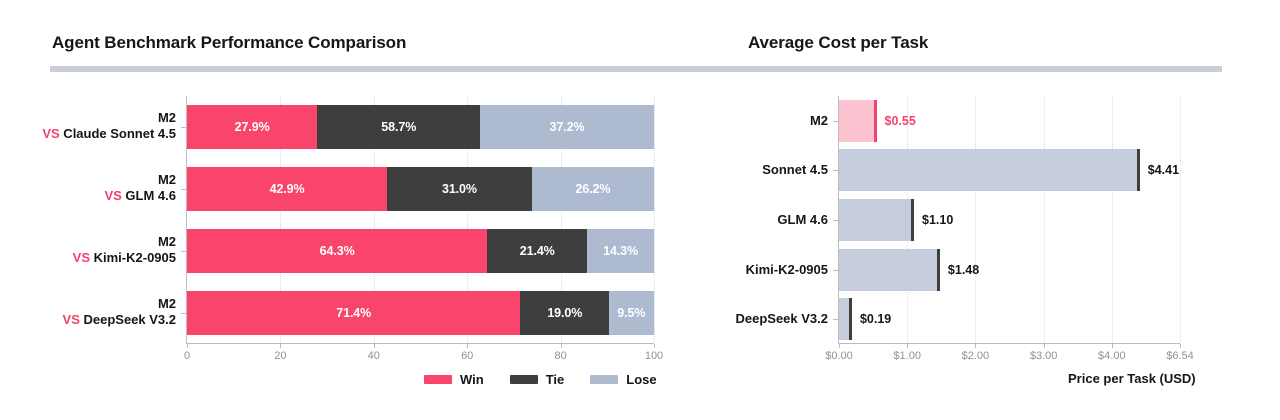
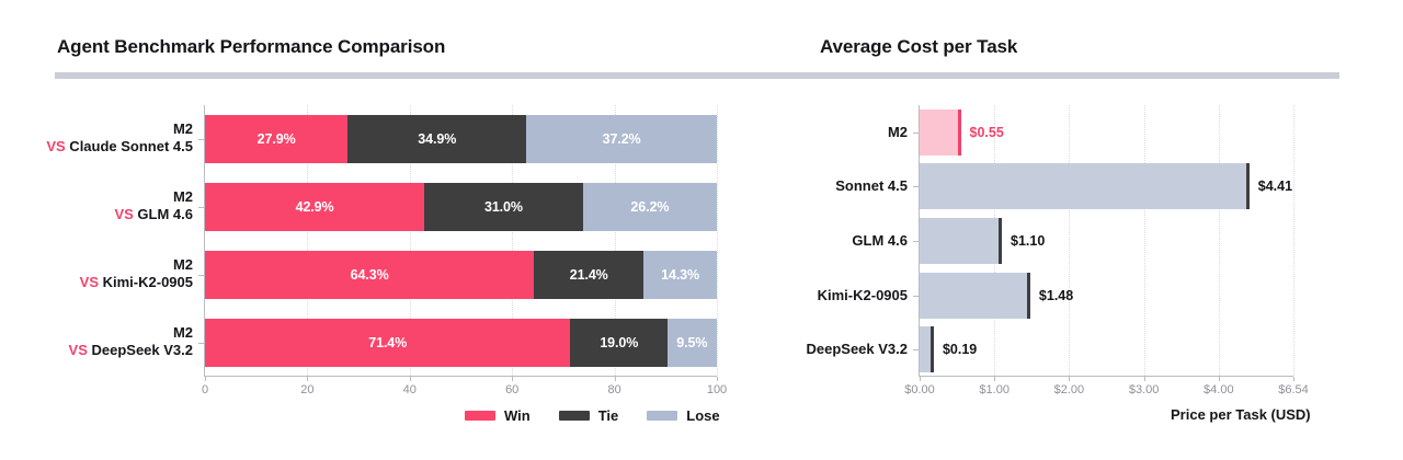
  Agent Benchmark Performance Comparison
  Average Cost per Task
  27.9%
- 58.7%
+ 34.9%
  37.2%
  42.9%
  31.0%
  26.2%
  64.3%
  21.4%
  14.3%
  71.4%
  19.0%
  9.5%
  $0.55
  $4.41
  $1.10
  $1.48
  $0.19
  Win
  Tie
  Lose
  Price per Task (USD)
  0
  20
  40
  60
  80
  100
  M2
  VS Claude Sonnet 4.5
  M2
  VS GLM 4.6
  M2
  VS Kimi-K2-0905
  M2
  VS DeepSeek V3.2
  $0.00
  $1.00
  $2.00
  $3.00
  $4.00
  $6.54
  M2
  Sonnet 4.5
  GLM 4.6
  Kimi-K2-0905
  DeepSeek V3.2
